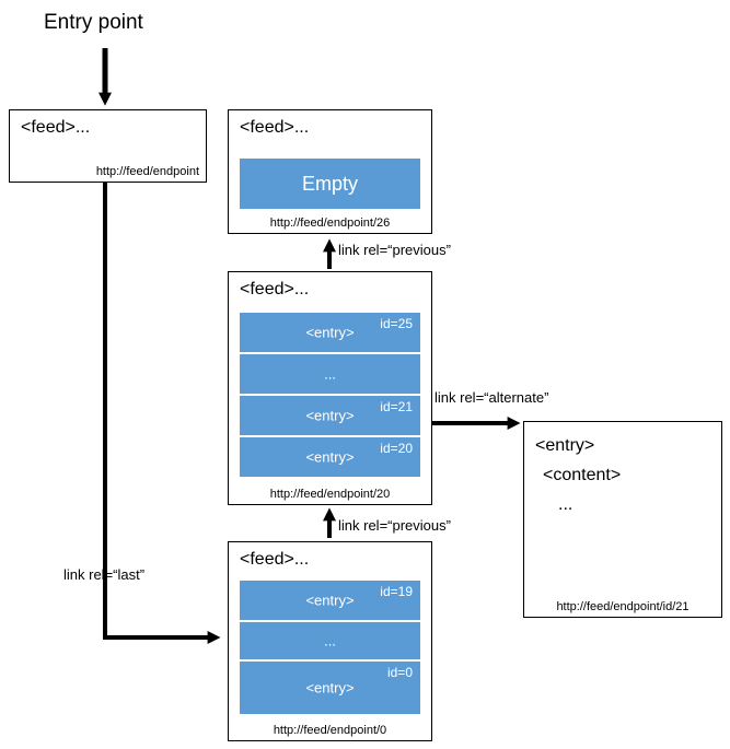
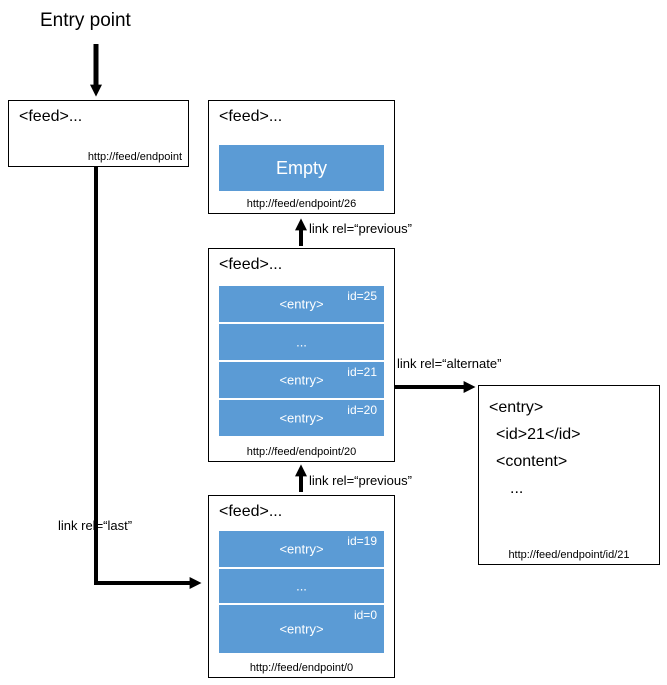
  Entry point
  <feed>...
  http://feed/endpoint
  <feed>...
  Empty
  http://feed/endpoint/26
  <feed>...
  id=25
  <entry>
  ...
  id=21
  <entry>
  id=20
  <entry>
  http://feed/endpoint/20
  <feed>...
  id=19
  <entry>
  ...
  id=0
  <entry>
  http://feed/endpoint/0
  <entry>
+ <id>21</id>
  <content>
  ...
  http://feed/endpoint/id/21
  link rel=“last”
  link rel=“previous”
  link rel=“alternate”
  link rel=“previous”
